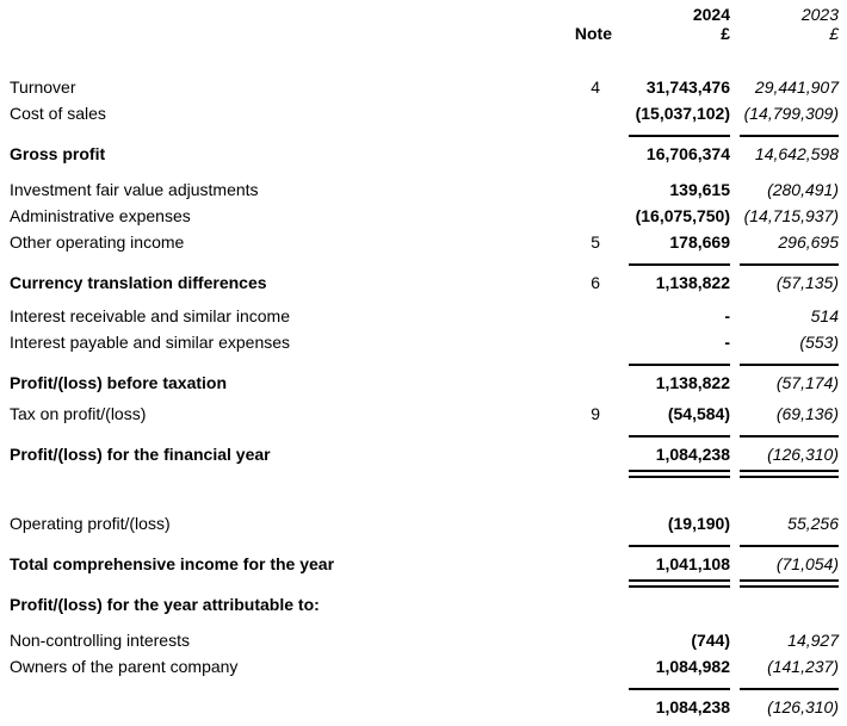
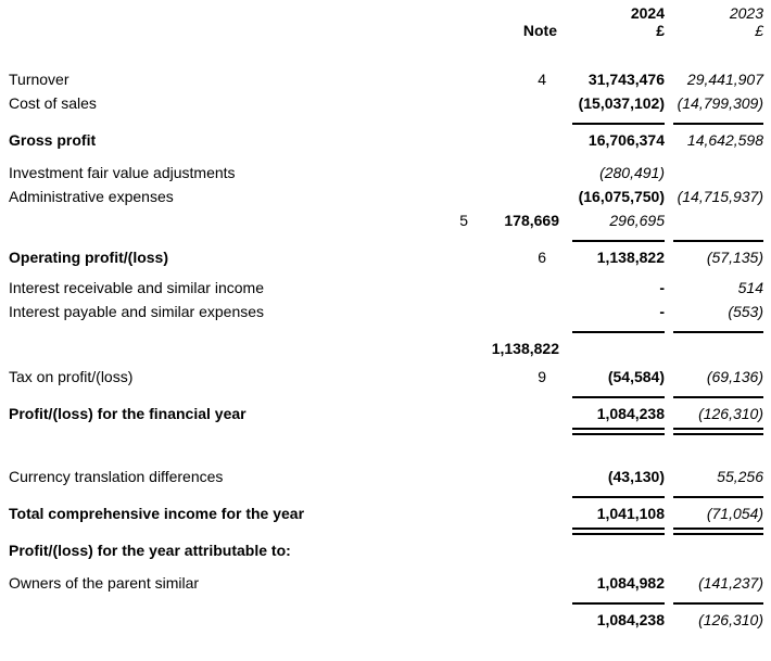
  2024
  2023
  Note
  £
  £
  Turnover
  4
  31,743,476
  29,441,907
  Cost of sales
  (15,037,102)
  (14,799,309)
  Gross profit
  16,706,374
  14,642,598
  Investment fair value adjustments
- 139,615
  (280,491)
  Administrative expenses
  (16,075,750)
  (14,715,937)
- Other operating income
  5
  178,669
  296,695
- Currency translation differences
+ Operating profit/(loss)
  6
  1,138,822
  (57,135)
  Interest receivable and similar income
  -
  514
  Interest payable and similar expenses
  -
  (553)
- Profit/(loss) before taxation
  1,138,822
- (57,174)
  Tax on profit/(loss)
  9
  (54,584)
  (69,136)
  Profit/(loss) for the financial year
  1,084,238
  (126,310)
- Operating profit/(loss)
+ Currency translation differences
- (19,190)
+ (43,130)
  55,256
  Total comprehensive income for the year
  1,041,108
  (71,054)
  Profit/(loss) for the year attributable to:
- Non-controlling interests
- (744)
- 14,927
- Owners of the parent company
+ Owners of the parent similar
  1,084,982
  (141,237)
  1,084,238
  (126,310)
